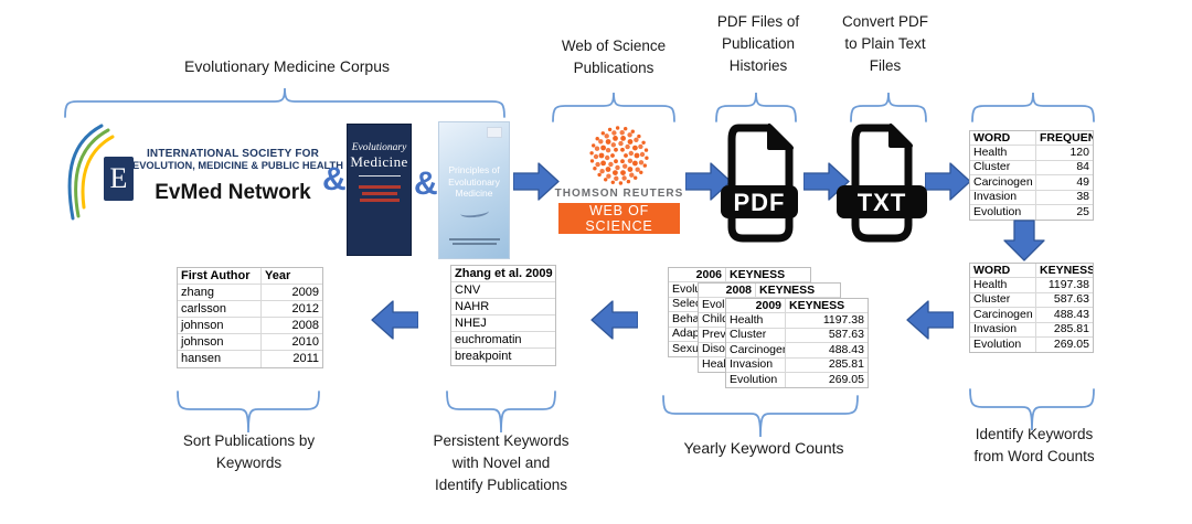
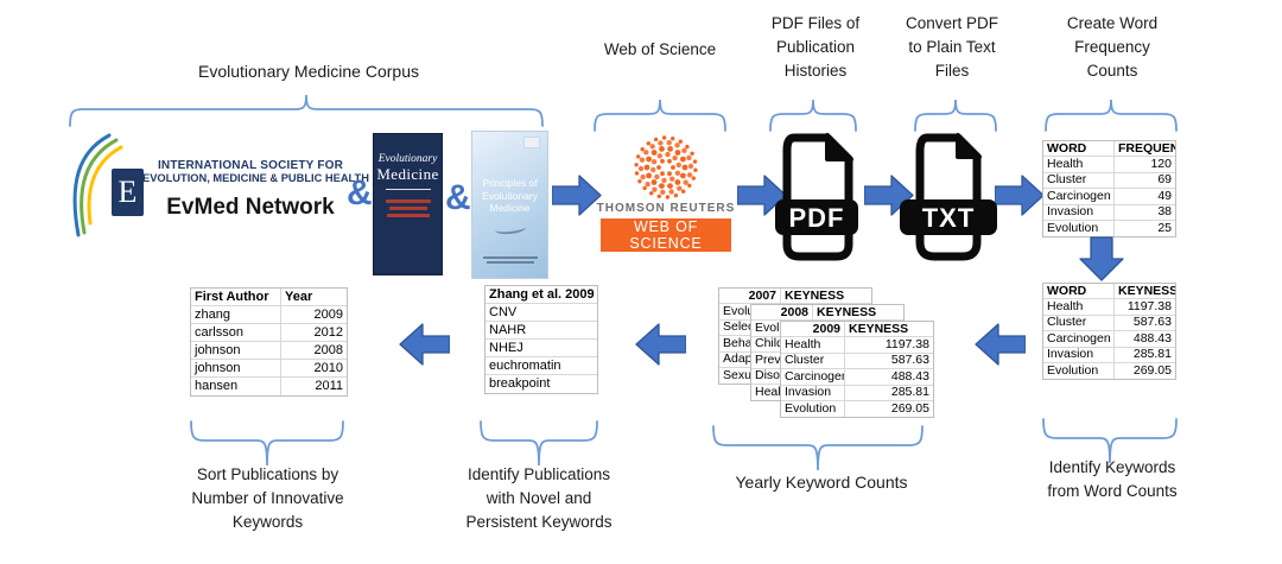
  Evolutionary Medicine Corpus
  Web of Science
- Publications
  PDF Files of
  Publication
  Histories
  Convert PDF
  to Plain Text
  Files
+ Create Word
+ Frequency
+ Counts
  E
  INTERNATIONAL SOCIETY FOR
  EVOLUTION, MEDICINE & PUBLIC HEALT
  EvMed Network
  &
  Evolutionary
  Medicine
  &
  Principles of
  Evolutionary
  Medicine
  THOMSON REUTERS
  WEB OF SCIENCE
  PDF
  TXT
  WORD
  FREQUEN
  Health
  120
  Cluster
- 84
+ 69
  Carcinogen
  49
  Invasion
  38
  Evolution
  25
  WORD
  KEYNESS
  Health
  1197.38
  Cluster
  587.63
  Carcinogen
  488.43
  Invasion
  285.81
  Evolution
  269.05
- 2006
+ 2007
  KEYNESS
  Beha
  Adap
  Sexu
  2008
  KEYNESS
  Evol
  Chil
  Prev
  Diso
  Hea
  2009
  KEYNESS
  Health
  1197.38
  Cluster
  587.63
  Carcinogen
  488.43
  Invasion
  285.81
  Evolution
  269.05
  Zhang et al. 2009
  CNV
  NAHR
  NHEJ
  euchromatin
  breakpoint
  First Author
  Year
  zhang
  2009
  carlsson
  2012
  johnson
  2008
  johnson
  2010
  hansen
  2011
  Identify Keywords
  from Word Counts
  Yearly Keyword Counts
- Persistent Keywords
+ Identify Publications
  with Novel and
- Identify Publications
+ Persistent Keywords
  Sort Publications by
+ Number of Innovative
  Keywords
